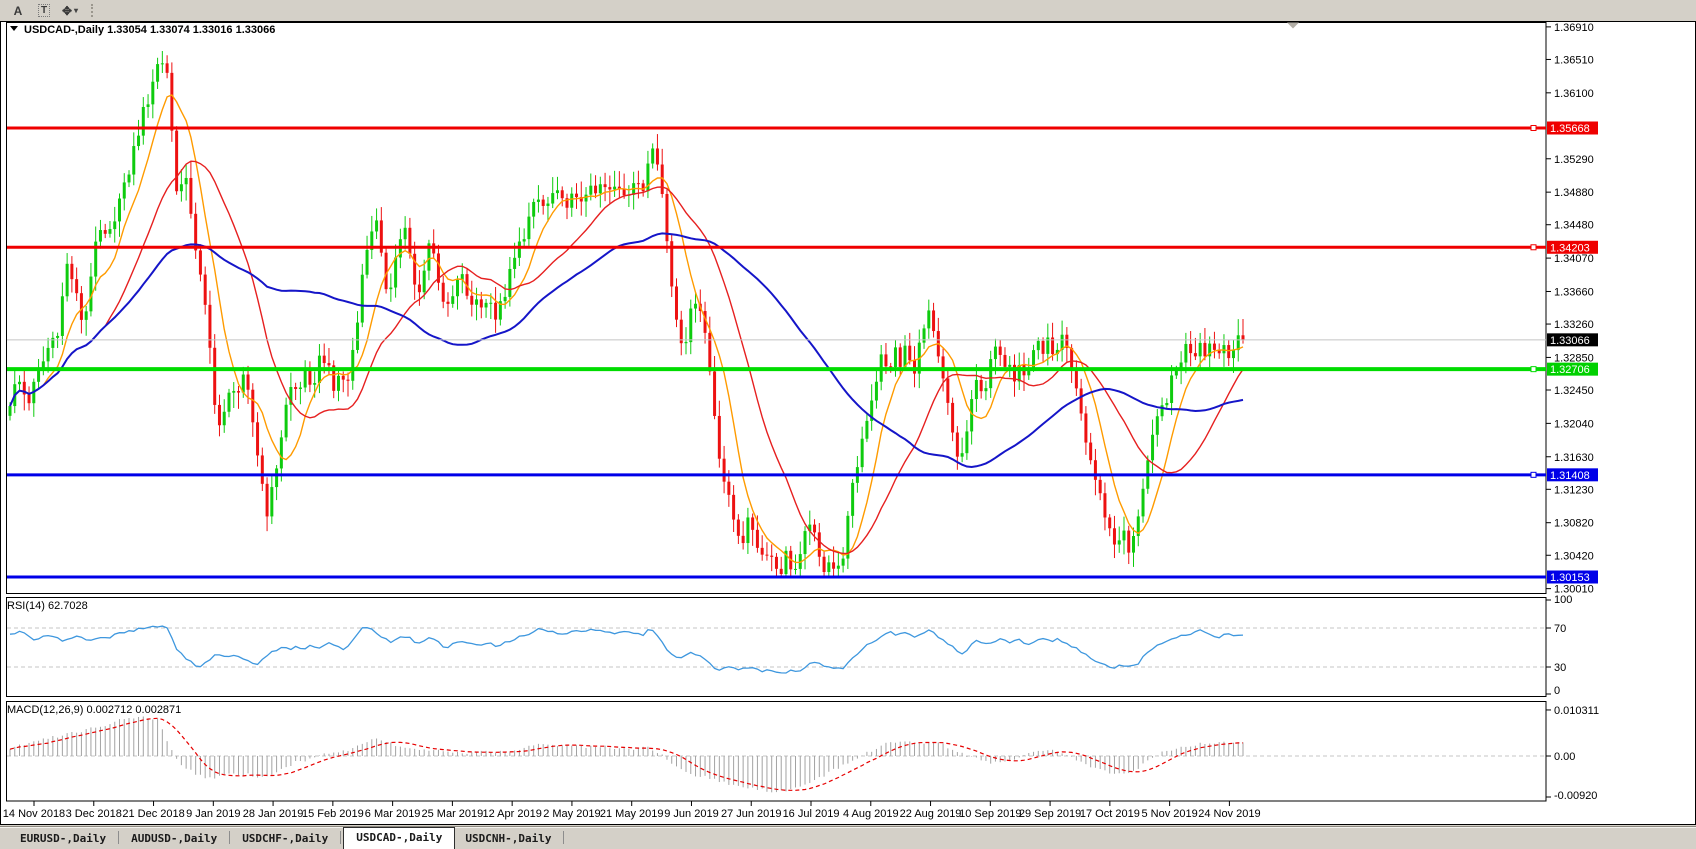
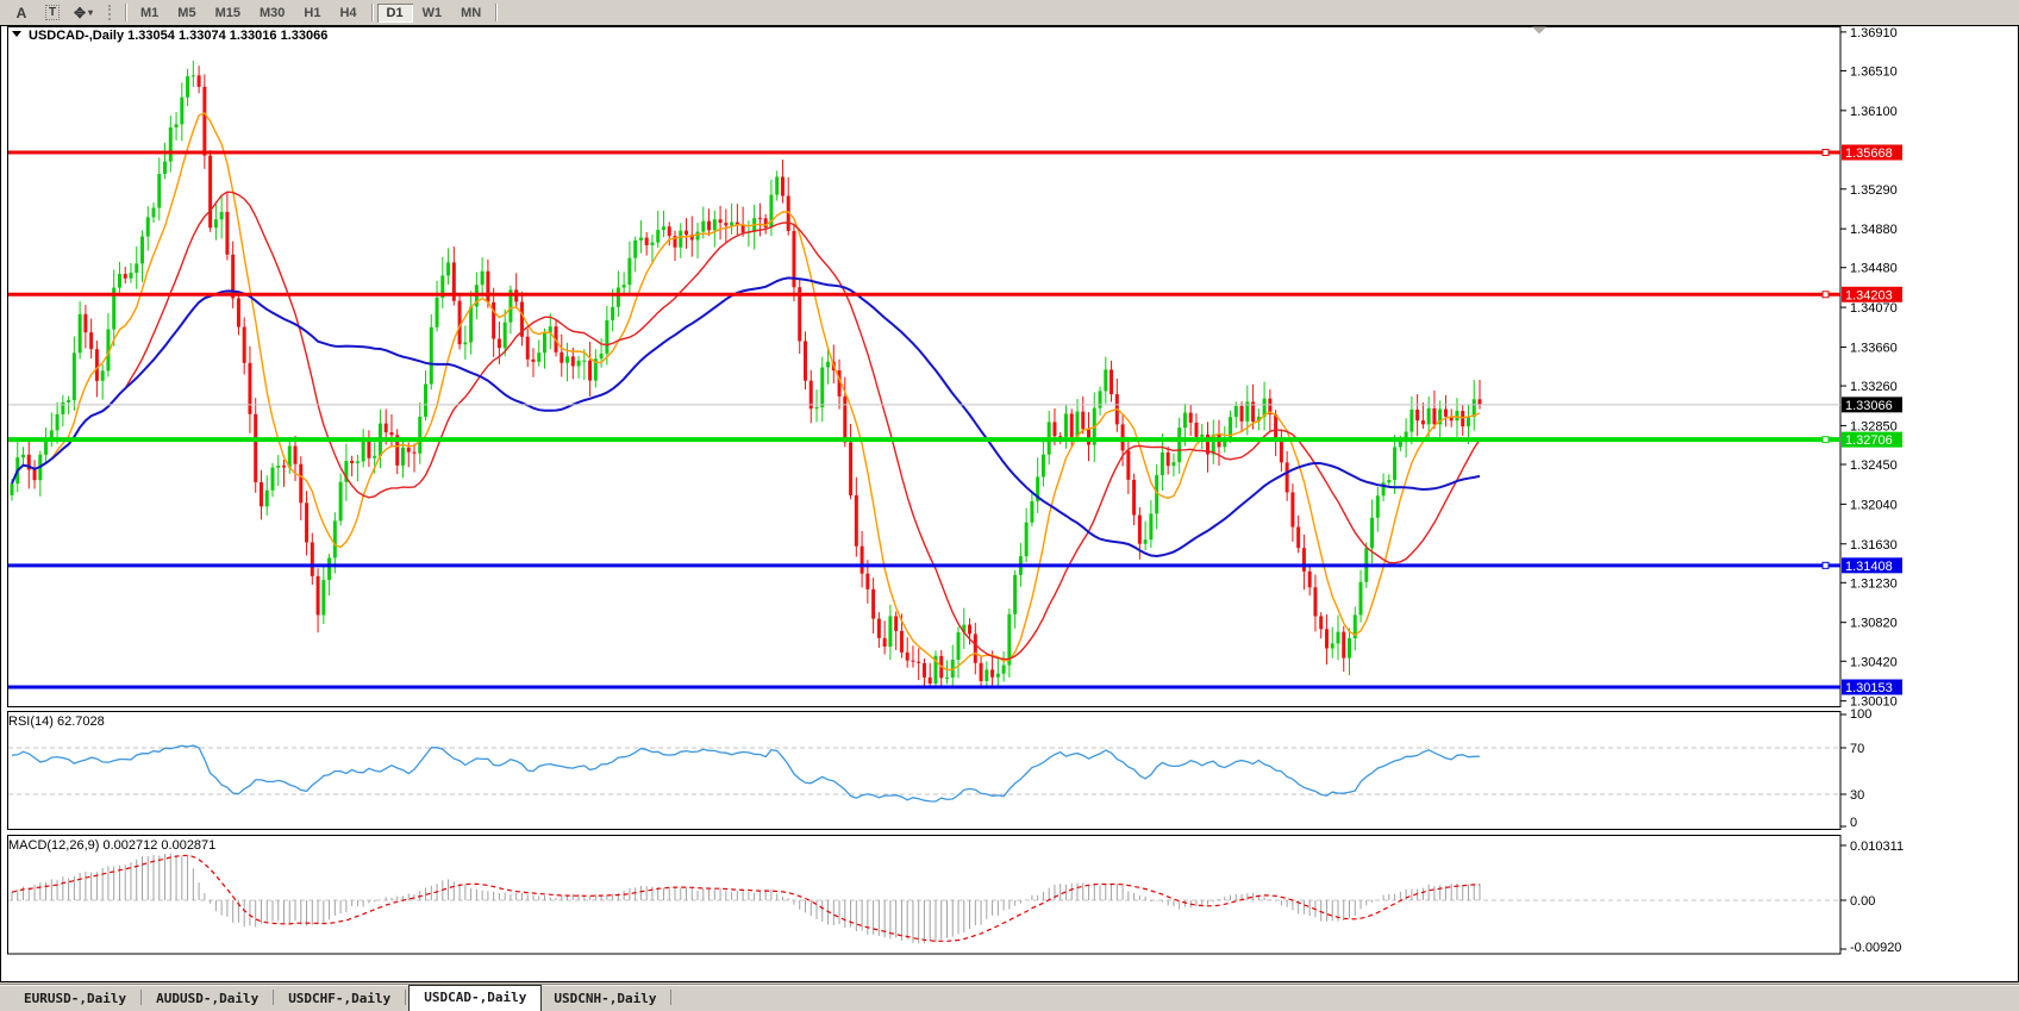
  A
  T
  ✥
  ▾
+ M1
+ M5
+ M15
+ M30
+ H1
+ H4
+ D1
+ W1
+ MN
  1.36910
  1.36510
  1.36100
  1.35290
  1.34880
  1.34480
  1.34070
  1.33660
  1.33260
  1.32850
  1.32450
  1.32040
  1.31630
  1.31230
  1.30820
  1.30420
  1.30010
  1.35668
  1.34203
  1.33066
  1.32706
  1.31408
  1.30153
  100
  70
  30
  0
  0.010311
  0.00
  -0.00920
- 14 Nov 2018
- 3 Dec 2018
- 21 Dec 2018
- 9 Jan 2019
- 28 Jan 2019
- 15 Feb 2019
- 6 Mar 2019
- 25 Mar 2019
- 12 Apr 2019
- 2 May 2019
- 21 May 2019
- 9 Jun 2019
- 27 Jun 2019
- 16 Jul 2019
- 4 Aug 2019
- 22 Aug 2019
- 10 Sep 2019
- 29 Sep 2019
- 17 Oct 2019
- 5 Nov 2019
- 24 Nov 2019
  USDCAD-,Daily 1.33054 1.33074 1.33016 1.33066
  RSI(14) 62.7028
  MACD(12,26,9) 0.002712 0.002871
  EURUSD-,Daily
  AUDUSD-,Daily
  USDCHF-,Daily
  USDCAD-,Daily
  USDCNH-,Daily
